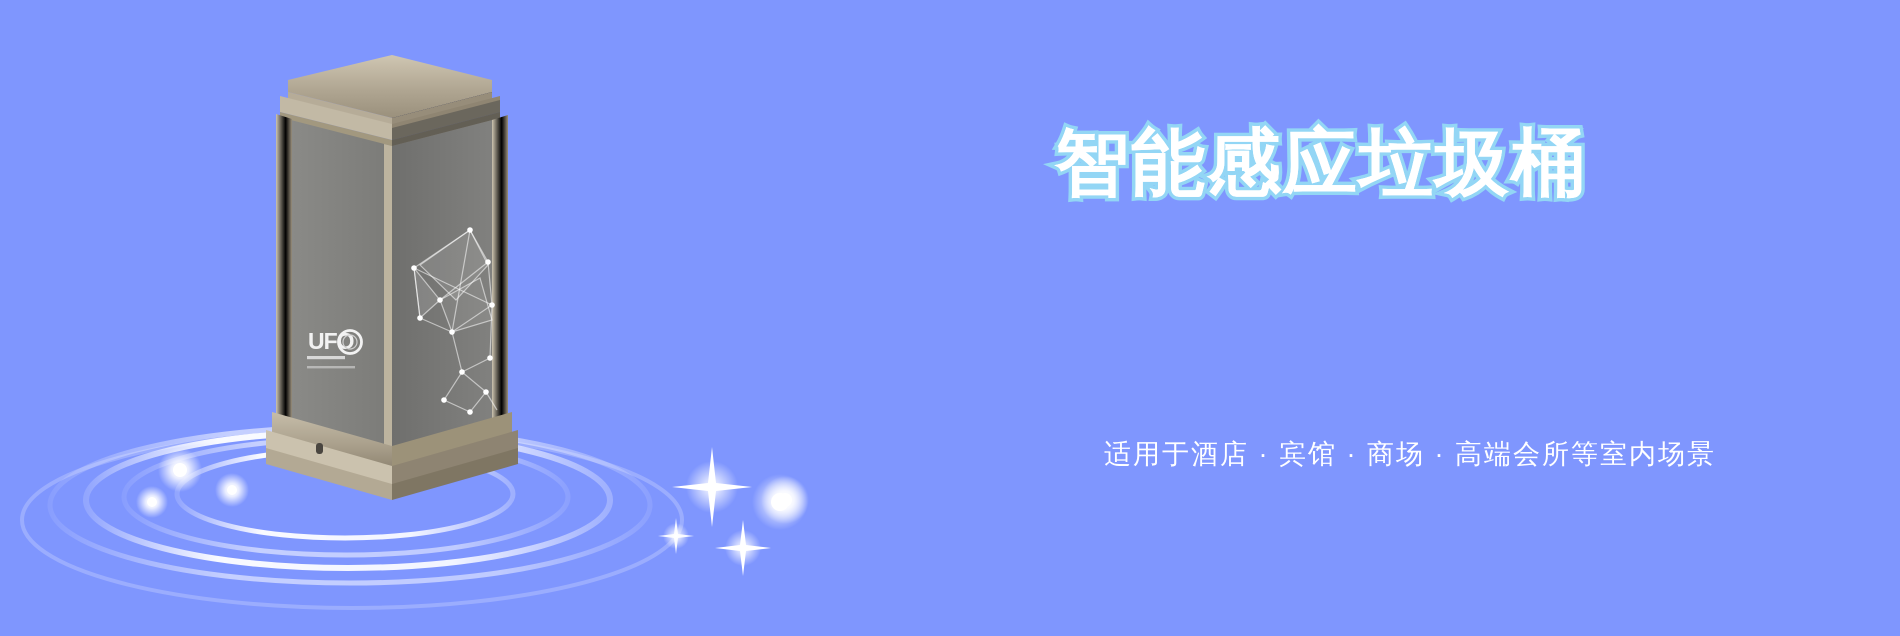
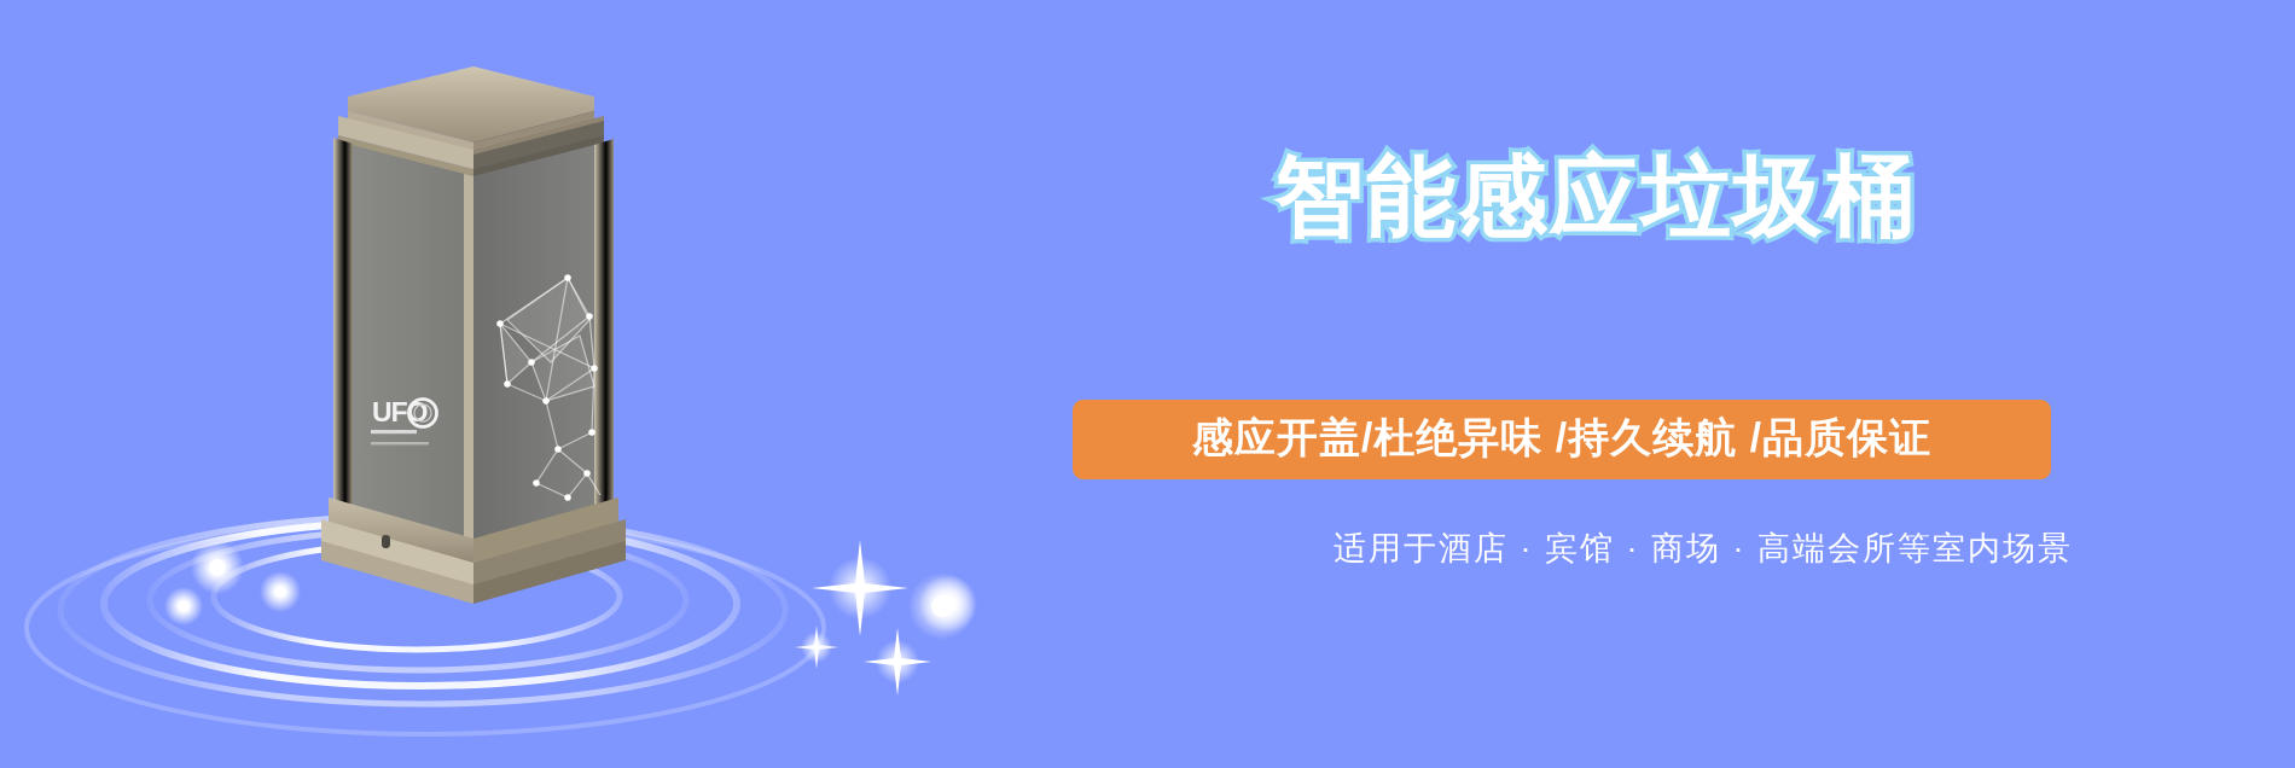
  UFO
  智能感应垃圾桶
+ 感应开盖/杜绝异味 /持久续航 /品质保证
  适用于酒店 · 宾馆 · 商场 · 高端会所等室内场景
